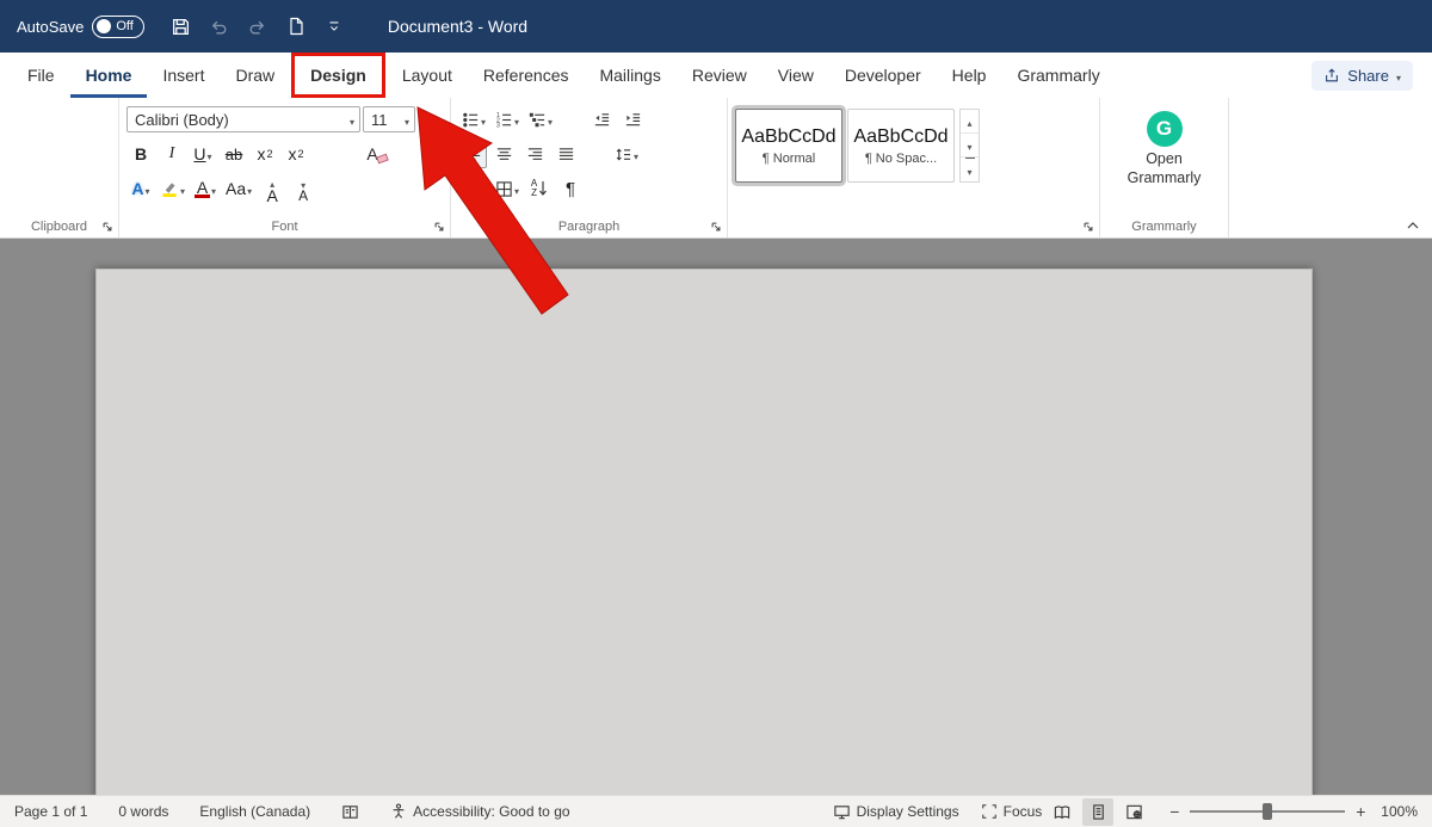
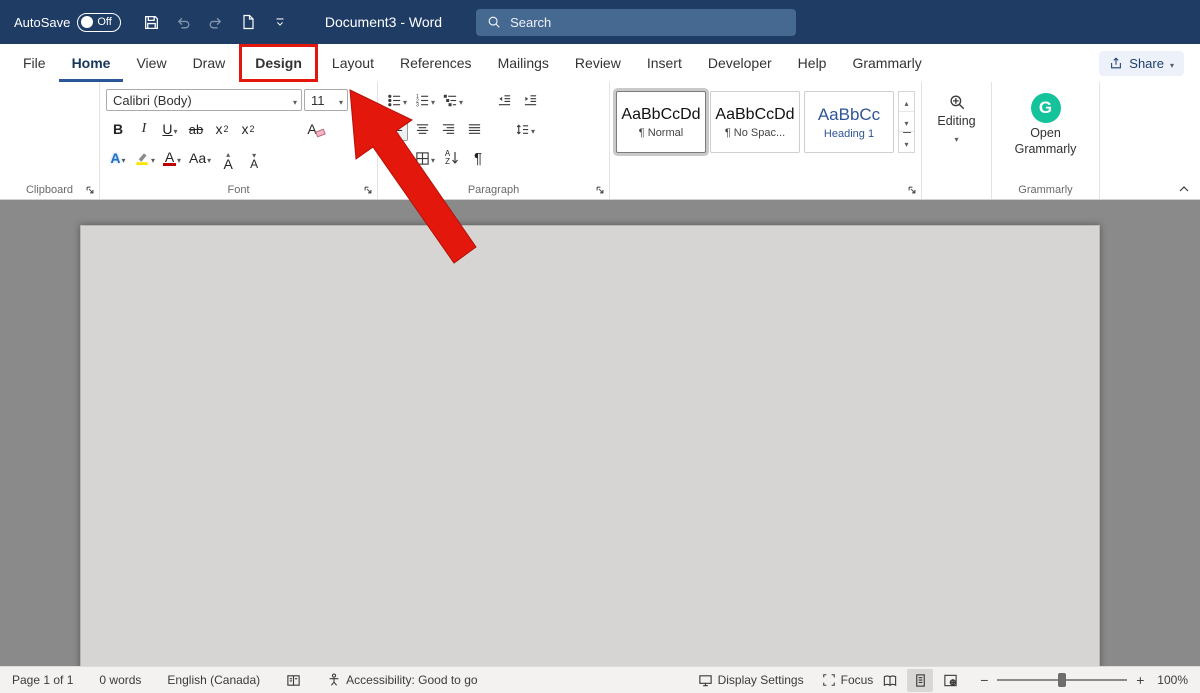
  AutoSave
  Off
  Document3 - Word
+ Search
  File
  Home
- Insert
+ View
  Draw
  Design
  Layout
  References
  Mailings
  Review
- View
+ Insert
  Developer
  Help
  Grammarly
  Share
  Clipboard
  Calibri (Body)
  11
  B
  I
  U
  ab
  x
  2
  x
  2
  A
  A
  A
  Aa
  A
  A
  Font
  A
  Z
  ¶
  Paragraph
  AaBbCcDd
  ¶ Normal
  AaBbCcDd
  ¶ No Spac...
+ AaBbCc
+ Heading 1
+ Editing
  G
  Open Grammarly
  Grammarly
  Page 1 of 1
  0 words
  English (Canada)
  Accessibility: Good to go
  Display Settings
  Focus
  −
  +
  100%
